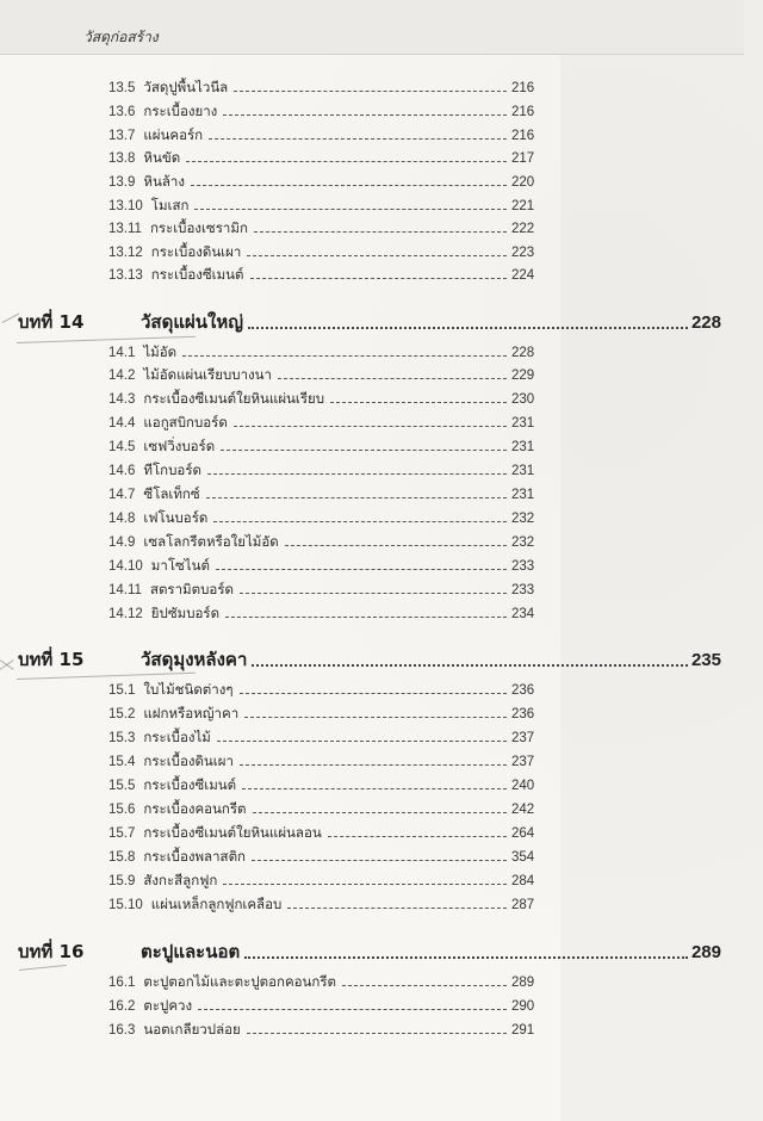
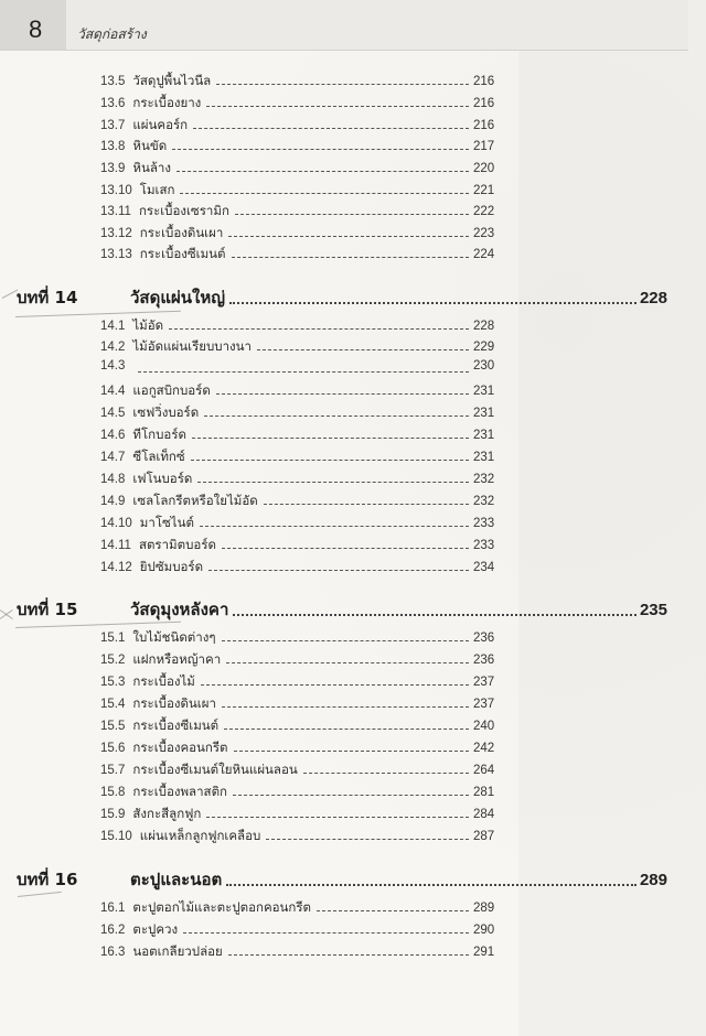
+ 8
  วัสดุก่อสร้าง
  13.5
  วัสดุปูพื้นไวนีล
  216
  13.6
  กระเบื้องยาง
  216
  13.7
  แผ่นคอร์ก
  216
  13.8
  หินขัด
  217
  13.9
  หินล้าง
  220
  13.10
  โมเสก
  221
  13.11
  กระเบื้องเซรามิก
  222
  13.12
  กระเบื้องดินเผา
  223
  13.13
  กระเบื้องซีเมนต์
  224
  บทที่ 14
  วัสดุแผ่นใหญ่
  228
  14.1
  ไม้อัด
  228
  14.2
  ไม้อัดแผ่นเรียบบางนา
  229
  14.3
- กระเบื้องซีเมนต์ใยหินแผ่นเรียบ
  230
  14.4
  แอกูสบิกบอร์ด
  231
  14.5
  เซฟวิ่งบอร์ด
  231
  14.6
  ทีโกบอร์ด
  231
  14.7
  ซีโลเท็กซ์
  231
  14.8
  เฟโนบอร์ด
  232
  14.9
  เซลโลกรีตหรือใยไม้อัด
  232
  14.10
  มาโซไนต์
  233
  14.11
  สตรามิตบอร์ด
  233
  14.12
  ยิปซัมบอร์ด
  234
  บทที่ 15
  วัสดุมุงหลังคา
  235
  15.1
  ใบไม้ชนิดต่างๆ
  236
  15.2
  แฝกหรือหญ้าคา
  236
  15.3
  กระเบื้องไม้
  237
  15.4
  กระเบื้องดินเผา
  237
  15.5
  กระเบื้องซีเมนต์
  240
  15.6
  กระเบื้องคอนกรีต
  242
  15.7
  กระเบื้องซีเมนต์ใยหินแผ่นลอน
  264
  15.8
  กระเบื้องพลาสติก
- 354
+ 281
  15.9
  สังกะสีลูกฟูก
  284
  15.10
  แผ่นเหล็กลูกฟูกเคลือบ
  287
  บทที่ 16
  ตะปูและนอต
  289
  16.1
  ตะปูตอกไม้และตะปูตอกคอนกรีต
  289
  16.2
  ตะปูควง
  290
  16.3
  นอตเกลียวปล่อย
  291
